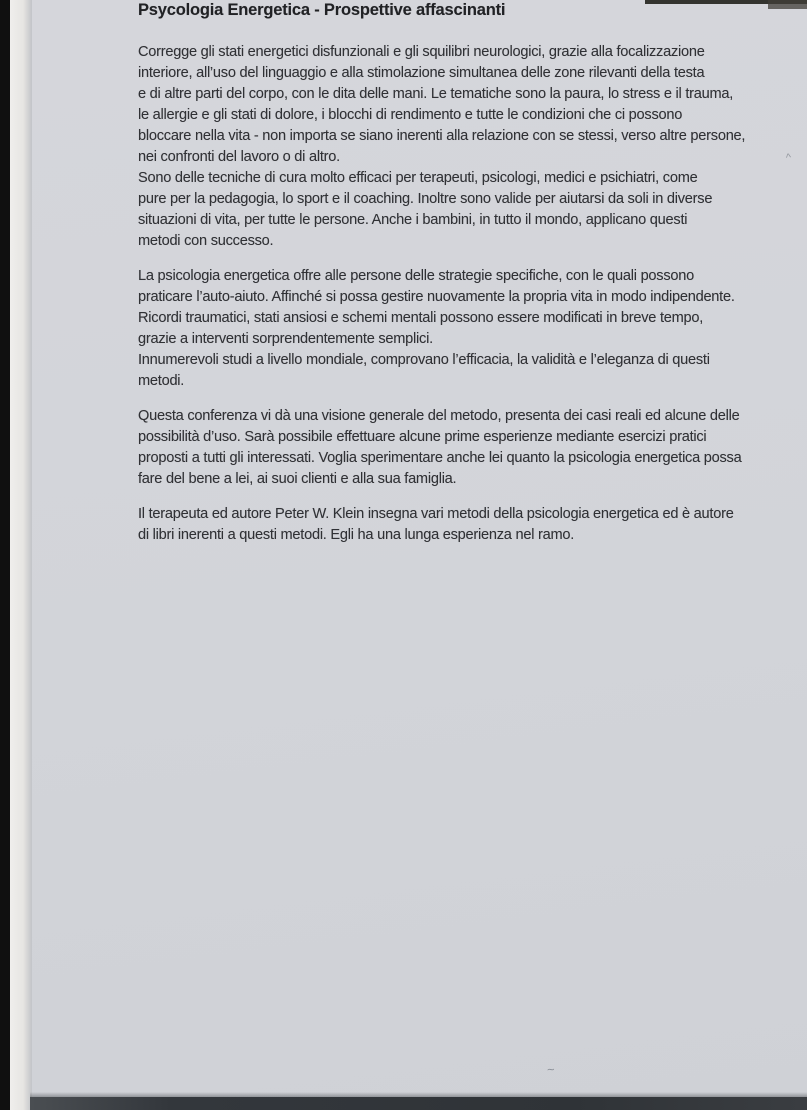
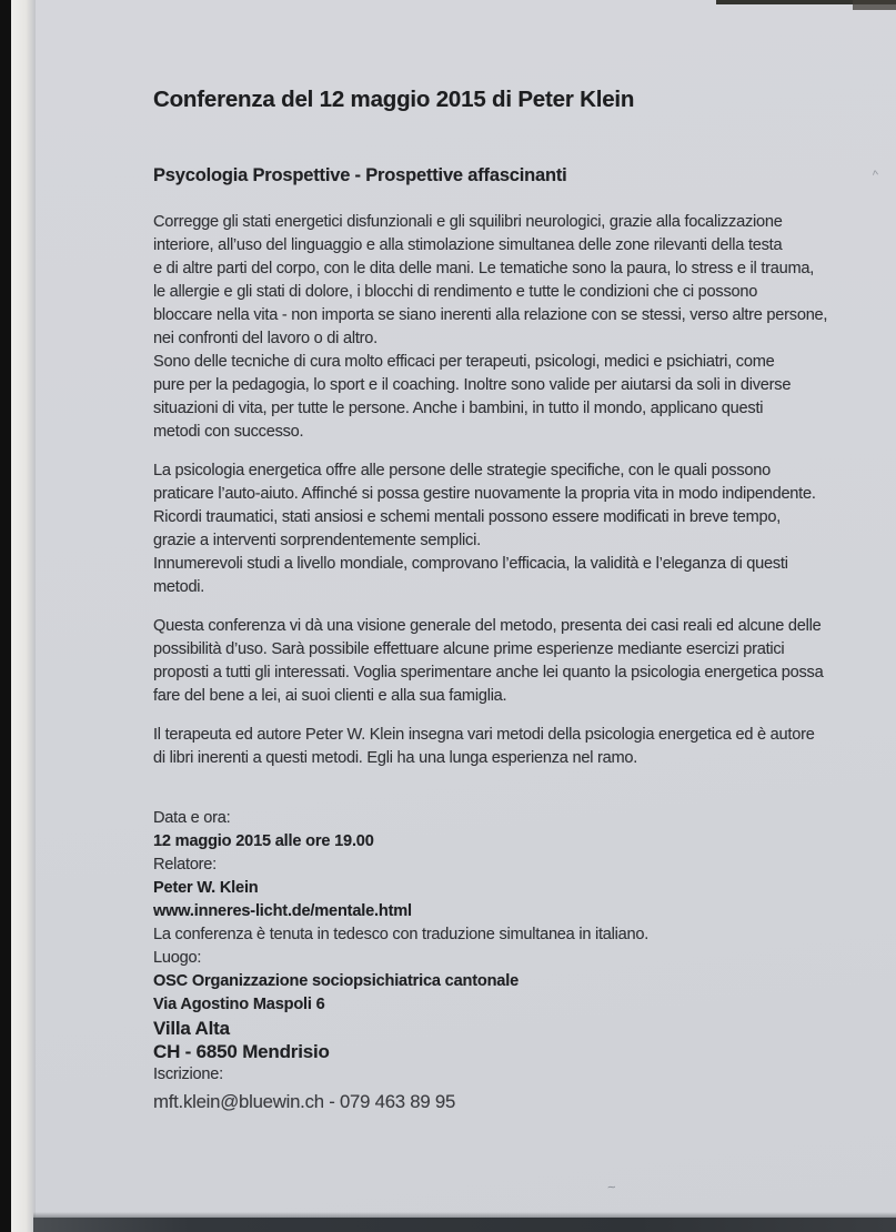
+ Conferenza del 12 maggio 2015 di Peter Klein
- Psycologia Energetica - Prospettive affascinanti
+ Psycologia Prospettive - Prospettive affascinanti
  Corregge gli stati energetici disfunzionali e gli squilibri neurologici, grazie alla focalizzazione
  interiore, all’uso del linguaggio e alla stimolazione simultanea delle zone rilevanti della testa
  e di altre parti del corpo, con le dita delle mani. Le tematiche sono la paura, lo stress e il trauma,
  le allergie e gli stati di dolore, i blocchi di rendimento e tutte le condizioni che ci possono
  bloccare nella vita - non importa se siano inerenti alla relazione con se stessi, verso altre persone,
  nei confronti del lavoro o di altro.
  Sono delle tecniche di cura molto efficaci per terapeuti, psicologi, medici e psichiatri, come
  pure per la pedagogia, lo sport e il coaching. Inoltre sono valide per aiutarsi da soli in diverse
  situazioni di vita, per tutte le persone. Anche i bambini, in tutto il mondo, applicano questi
  metodi con successo.
  La psicologia energetica offre alle persone delle strategie specifiche, con le quali possono
  praticare l’auto-aiuto. Affinché si possa gestire nuovamente la propria vita in modo indipendente.
  Ricordi traumatici, stati ansiosi e schemi mentali possono essere modificati in breve tempo,
  grazie a interventi sorprendentemente semplici.
  Innumerevoli studi a livello mondiale, comprovano l’efficacia, la validità e l’eleganza di questi
  metodi.
  Questa conferenza vi dà una visione generale del metodo, presenta dei casi reali ed alcune delle
  possibilità d’uso. Sarà possibile effettuare alcune prime esperienze mediante esercizi pratici
  proposti a tutti gli interessati. Voglia sperimentare anche lei quanto la psicologia energetica possa
  fare del bene a lei, ai suoi clienti e alla sua famiglia.
  Il terapeuta ed autore Peter W. Klein insegna vari metodi della psicologia energetica ed è autore
  di libri inerenti a questi metodi. Egli ha una lunga esperienza nel ramo.
+ Data e ora:
+ 12 maggio 2015 alle ore 19.00
+ Relatore:
+ Peter W. Klein
+ www.inneres-licht.de/mentale.html
+ La conferenza è tenuta in tedesco con traduzione simultanea in italiano.
+ Luogo:
+ OSC Organizzazione sociopsichiatrica cantonale
+ Via Agostino Maspoli 6
+ Villa Alta
+ CH - 6850 Mendrisio
+ Iscrizione:
+ mft.klein@bluewin.ch - 079 463 89 95
